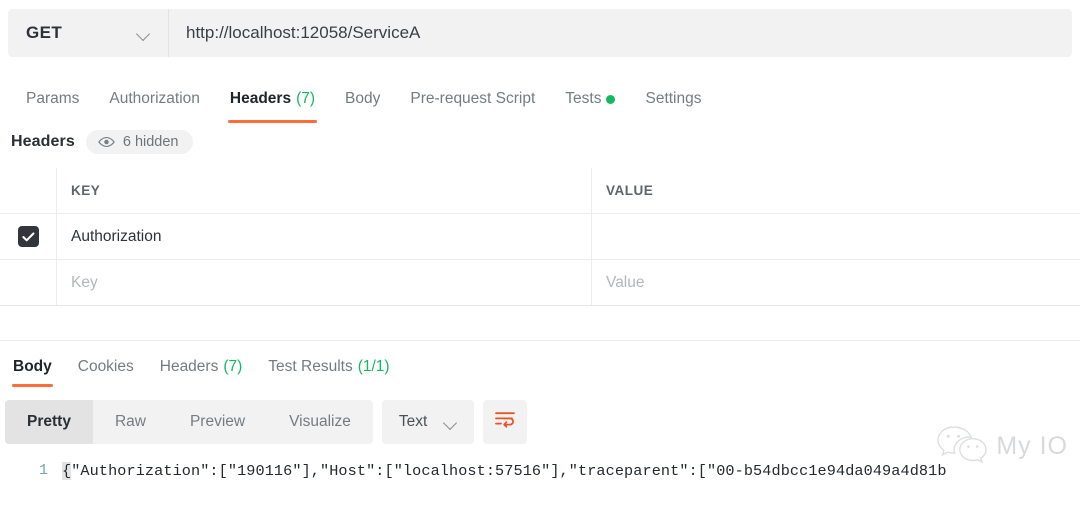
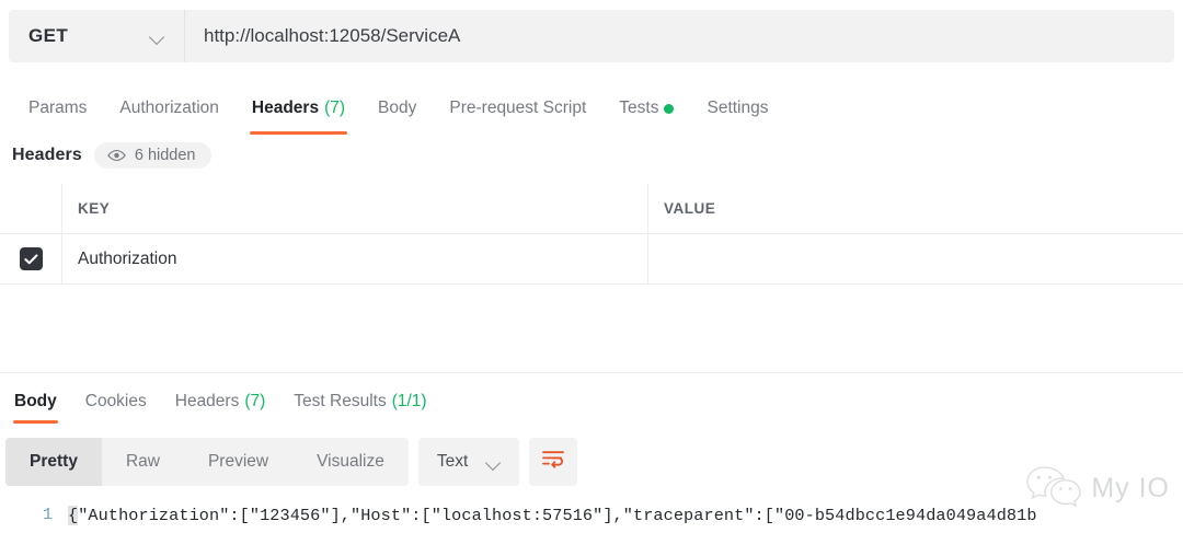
  GET
  http://localhost:12058/ServiceA
  Params
  Authorization
  Headers
  (7)
  Body
  Pre-request Script
  Tests
  Settings
  Headers
  6 hidden
  KEY
  VALUE
  Authorization
- Key
- Value
  Body
  Cookies
  Headers
  (7)
  Test Results
  (1/1)
  Pretty
  Raw
  Preview
  Visualize
  Text
  1
- {"Authorization":["190116"],"Host":["localhost:57516"],"traceparent":["00-b54dbcc1e94da049a4d81b
+ {"Authorization":["123456"],"Host":["localhost:57516"],"traceparent":["00-b54dbcc1e94da049a4d81b
  My IO
